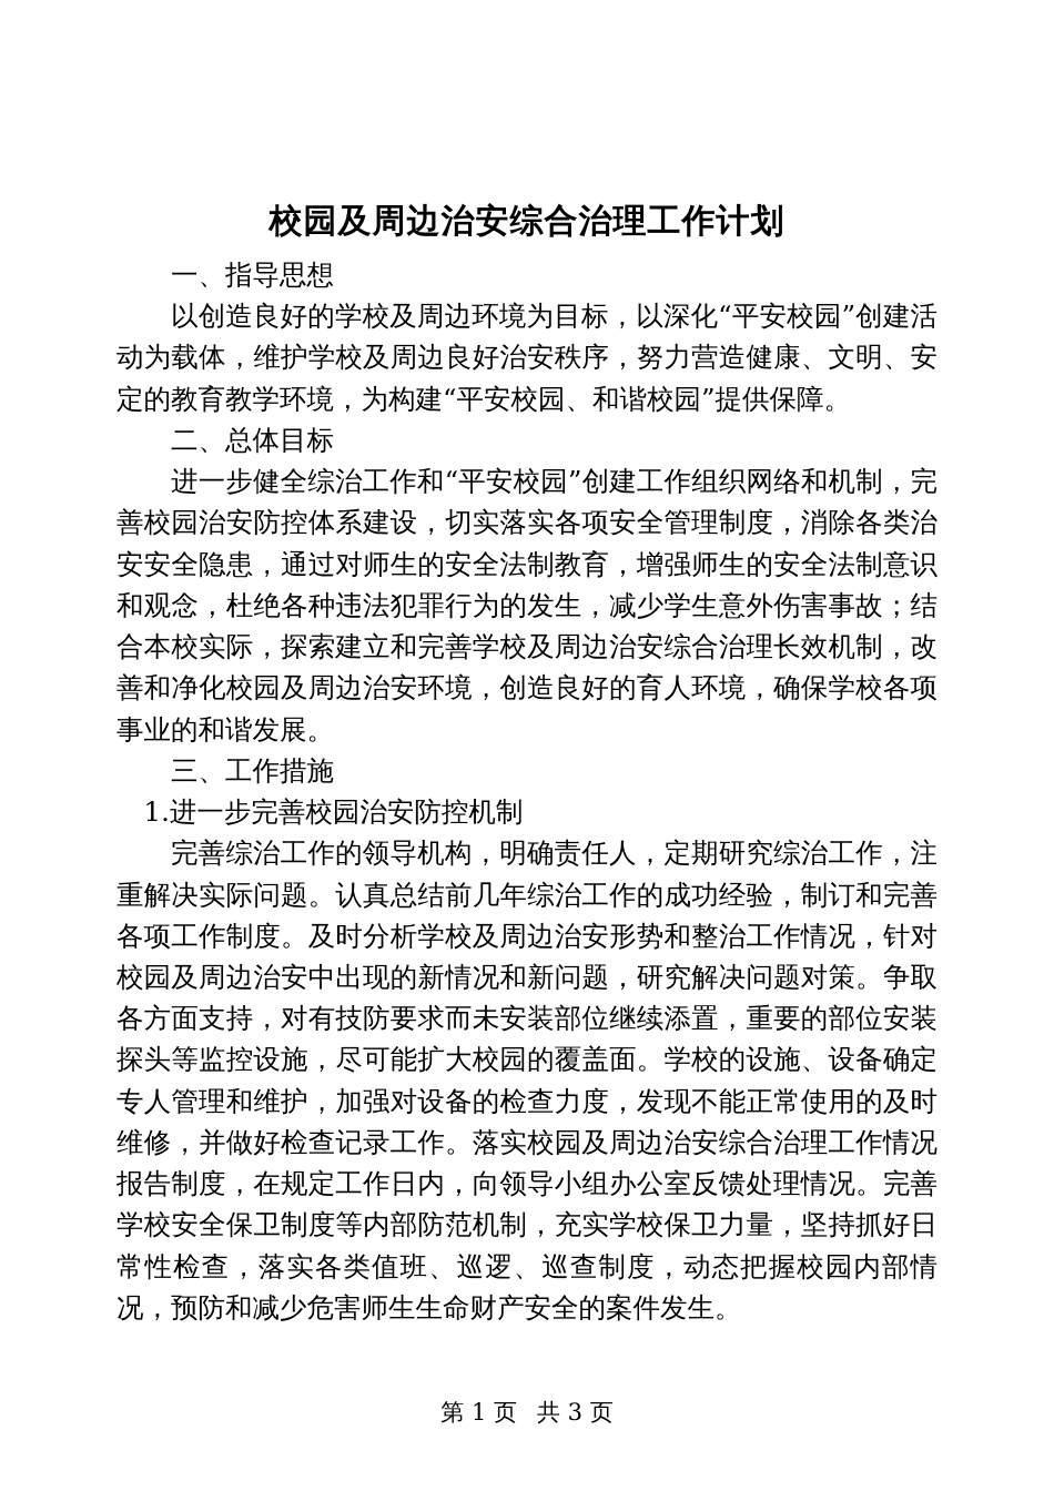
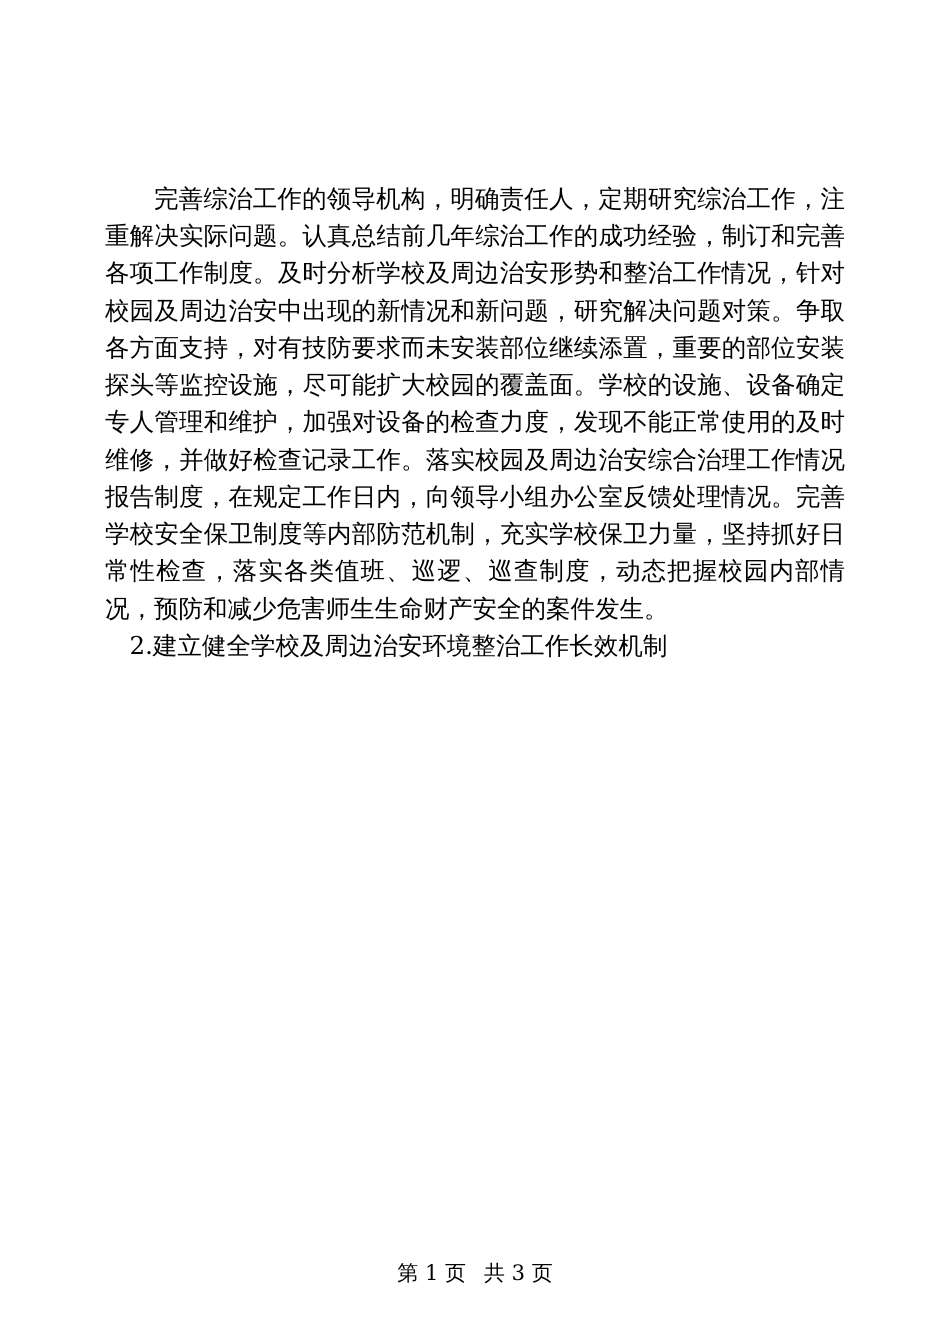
- 校园及周边治安综合治理工作计划
- 一、指导思想
- 以创造良好的学校及周边环境为目标，以深化“平安校园”创建活动为载体，维护学校及周边良好治安秩序，努力营造健康、文明、安定的教育教学环境，为构建“平安校园、和谐校园”提供保障。
- 二、总体目标
- 进一步健全综治工作和“平安校园”创建工作组织网络和机制，完善校园治安防控体系建设，切实落实各项安全管理制度，消除各类治安安全隐患，通过对师生的安全法制教育，增强师生的安全法制意识和观念，杜绝各种违法犯罪行为的发生，减少学生意外伤害事故；结合本校实际，探索建立和完善学校及周边治安综合治理长效机制，改善和净化校园及周边治安环境，创造良好的育人环境，确保学校各项事业的和谐发展。
- 三、工作措施
- 1.进一步完善校园治安防控机制
  完善综治工作的领导机构，明确责任人，定期研究综治工作，注重解决实际问题。认真总结前几年综治工作的成功经验，制订和完善各项工作制度。及时分析学校及周边治安形势和整治工作情况，针对校园及周边治安中出现的新情况和新问题，研究解决问题对策。争取各方面支持，对有技防要求而未安装部位继续添置，重要的部位安装探头等监控设施，尽可能扩大校园的覆盖面。学校的设施、设备确定专人管理和维护，加强对设备的检查力度，发现不能正常使用的及时维修，并做好检查记录工作。落实校园及周边治安综合治理工作情况报告制度，在规定工作日内，向领导小组办公室反馈处理情况。完善学校安全保卫制度等内部防范机制，充实学校保卫力量，坚持抓好日常性检查，落实各类值班、巡逻、巡查制度，动态把握校园内部情况，预防和减少危害师生生命财产安全的案件发生。
+ 2.建立健全学校及周边治安环境整治工作长效机制
  第 1 页 共 3 页
